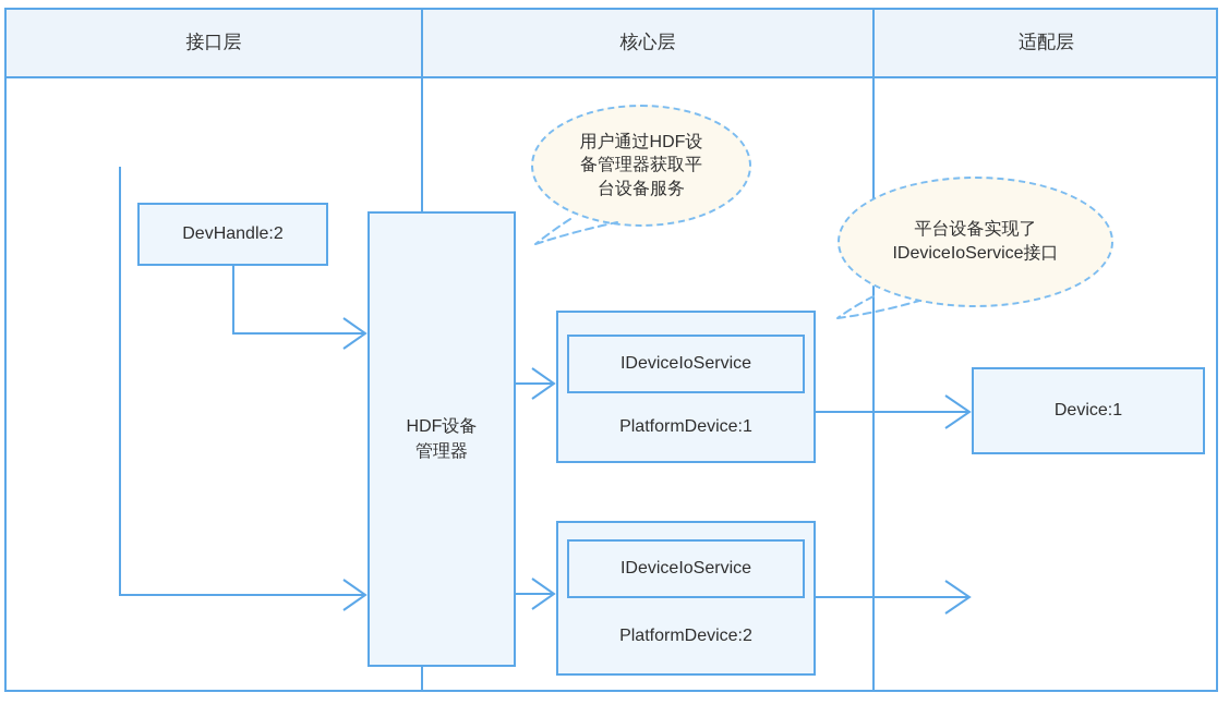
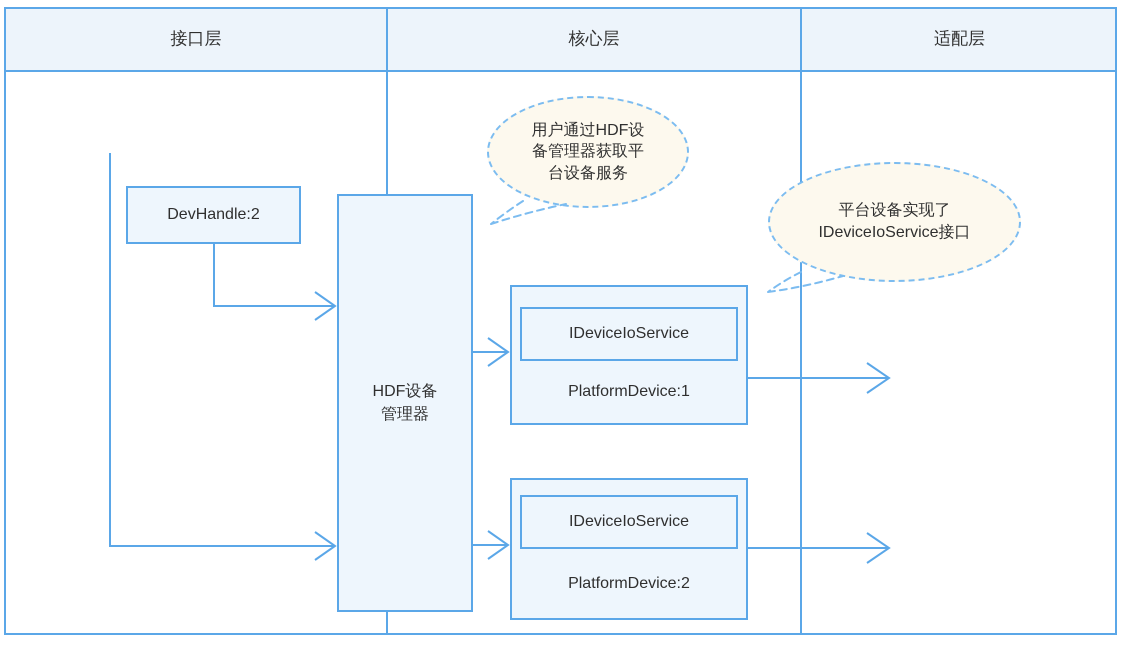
  接口层
  核心层
  适配层
  DevHandle:2
  HDF设备
  管理器
  IDeviceIoService
  PlatformDevice:1
  IDeviceIoService
  PlatformDevice:2
- Device:1
  用户通过HDF设备管理器获取平台设备服务
  平台设备实现了IDeviceIoService接口
